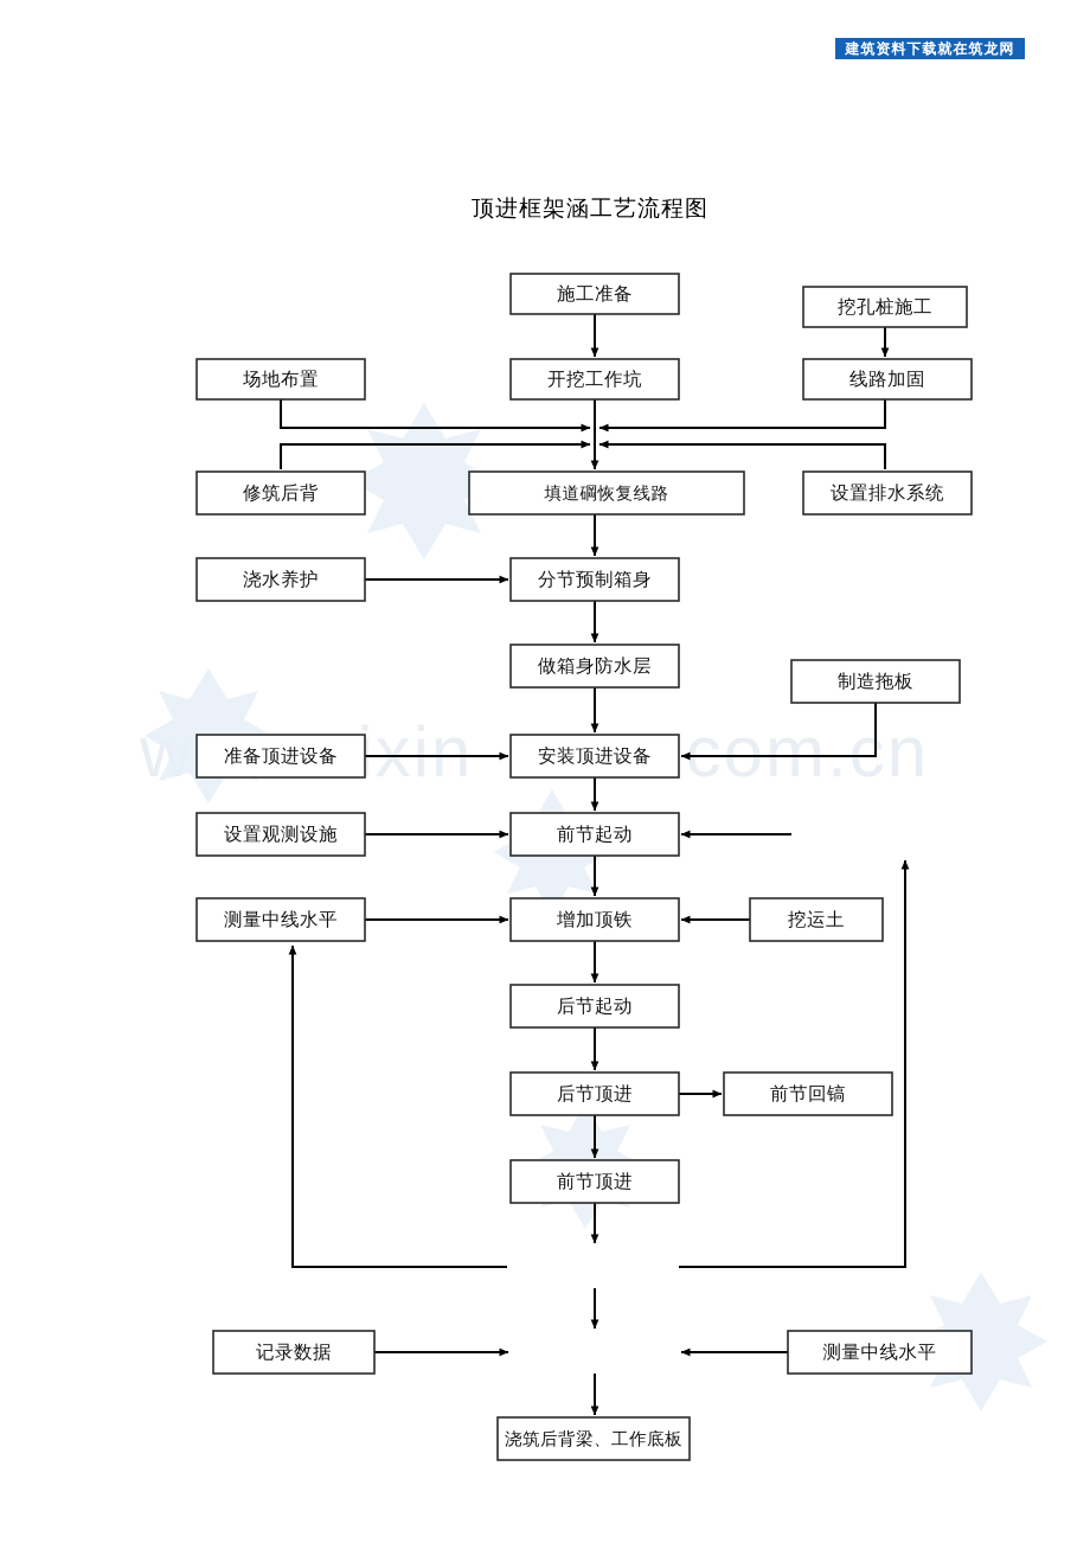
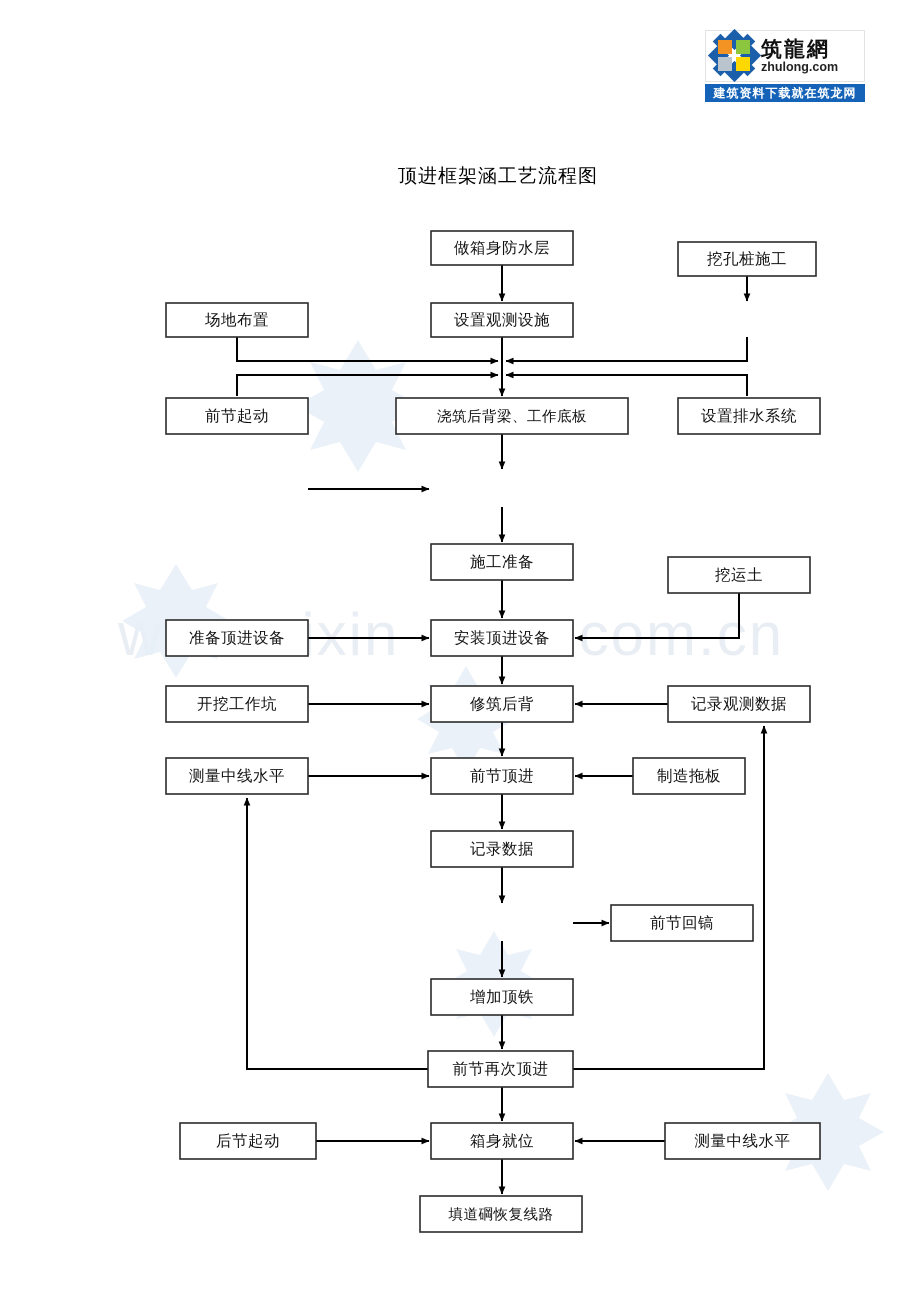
+ 筑龍網
+ zhulong.com
  建筑资料下载就在筑龙网
  顶进框架涵工艺流程图
  com.cn
- 施工准备
+ 做箱身防水层
  挖孔桩施工
  场地布置
- 开挖工作坑
+ 设置观测设施
- 线路加固
- 修筑后背
+ 前节起动
- 填道碙恢复线路
+ 浇筑后背梁、工作底板
  设置排水系统
- 浇水养护
- 分节预制箱身
- 做箱身防水层
+ 施工准备
- 制造拖板
+ 挖运土
  准备顶进设备
  安装顶进设备
- 设置观测设施
+ 开挖工作坑
- 前节起动
+ 修筑后背
+ 记录观测数据
  测量中线水平
- 增加顶铁
+ 前节顶进
- 挖运土
+ 制造拖板
- 后节起动
+ 记录数据
- 后节顶进
  前节回镐
- 前节顶进
+ 增加顶铁
+ 前节再次顶进
- 记录数据
+ 后节起动
+ 箱身就位
  测量中线水平
- 浇筑后背梁、工作底板
+ 填道碙恢复线路
